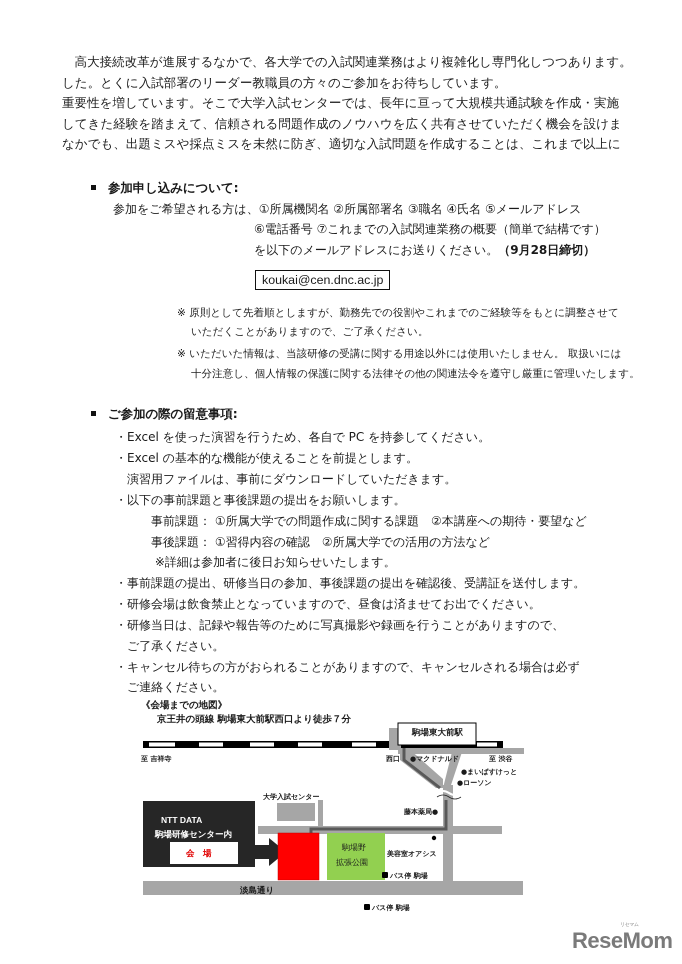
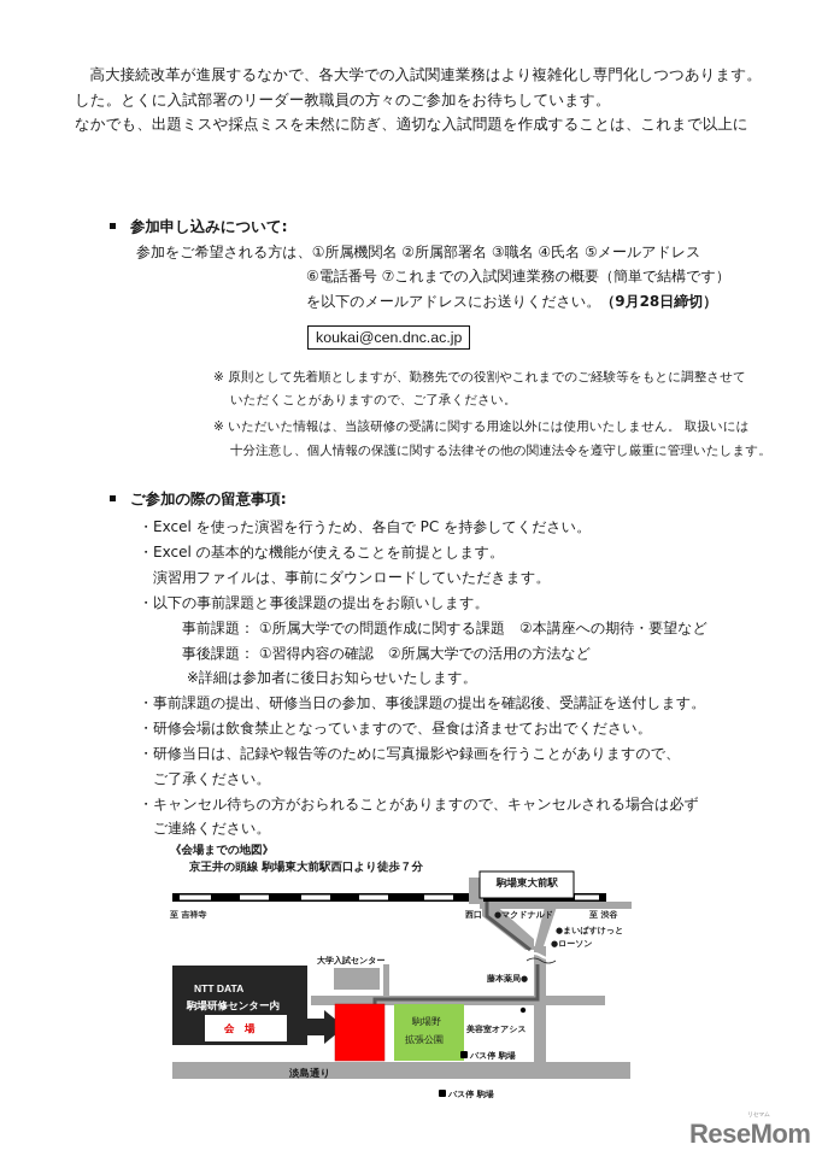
  高大接続改革が進展するなかで、各大学での入試関連業務はより複雑化し専門化しつつあります。
  した。とくに入試部署のリーダー教職員の方々のご参加をお待ちしています。
- 重要性を増しています。そこで大学入試センターでは、長年に亘って大規模共通試験を作成・実施
- してきた経験を踏まえて、信頼される問題作成のノウハウを広く共有させていただく機会を設けま
  なかでも、出題ミスや採点ミスを未然に防ぎ、適切な入試問題を作成することは、これまで以上に
  参加申し込みについて:
  参加をご希望される方は、①所属機関名 ②所属部署名 ③職名 ④氏名 ⑤メールアドレス
  ⑥電話番号 ⑦これまでの入試関連業務の概要（簡単で結構です）
  を以下のメールアドレスにお送りください。（9月28日締切）
  koukai@cen.dnc.ac.jp
  ※ 原則として先着順としますが、勤務先での役割やこれまでのご経験等をもとに調整させて
  いただくことがありますので、ご了承ください。
  ※ いただいた情報は、当該研修の受講に関する用途以外には使用いたしません。 取扱いには
  十分注意し、個人情報の保護に関する法律その他の関連法令を遵守し厳重に管理いたします。
  ご参加の際の留意事項:
  ・Excel を使った演習を行うため、各自で PC を持参してください。
  ・Excel の基本的な機能が使えることを前提とします。
  演習用ファイルは、事前にダウンロードしていただきます。
  ・以下の事前課題と事後課題の提出をお願いします。
  事前課題： ①所属大学での問題作成に関する課題 ②本講座への期待・要望など
  事後課題： ①習得内容の確認 ②所属大学での活用の方法など
  ※詳細は参加者に後日お知らせいたします。
  ・事前課題の提出、研修当日の参加、事後課題の提出を確認後、受講証を送付します。
  ・研修会場は飲食禁止となっていますので、昼食は済ませてお出でください。
  ・研修当日は、記録や報告等のために写真撮影や録画を行うことがありますので、
  ご了承ください。
  ・キャンセル待ちの方がおられることがありますので、キャンセルされる場合は必ず
  ご連絡ください。
  《会場までの地図》
  京王井の頭線 駒場東大前駅西口より徒歩７分
  至 吉祥寺
  西口
  ●マクドナルド
  至 渋谷
  駒場東大前駅
  ●まいばすけっと
  ●ローソン
  藤本薬局●
  大学入試センター
  NTT DATA
  駒場研修センター内
  会 場
  駒場野
  拡張公園
  美容室オアシス
  バス停 駒場
  バス停 駒場
  淡島通り
  ReseMom
